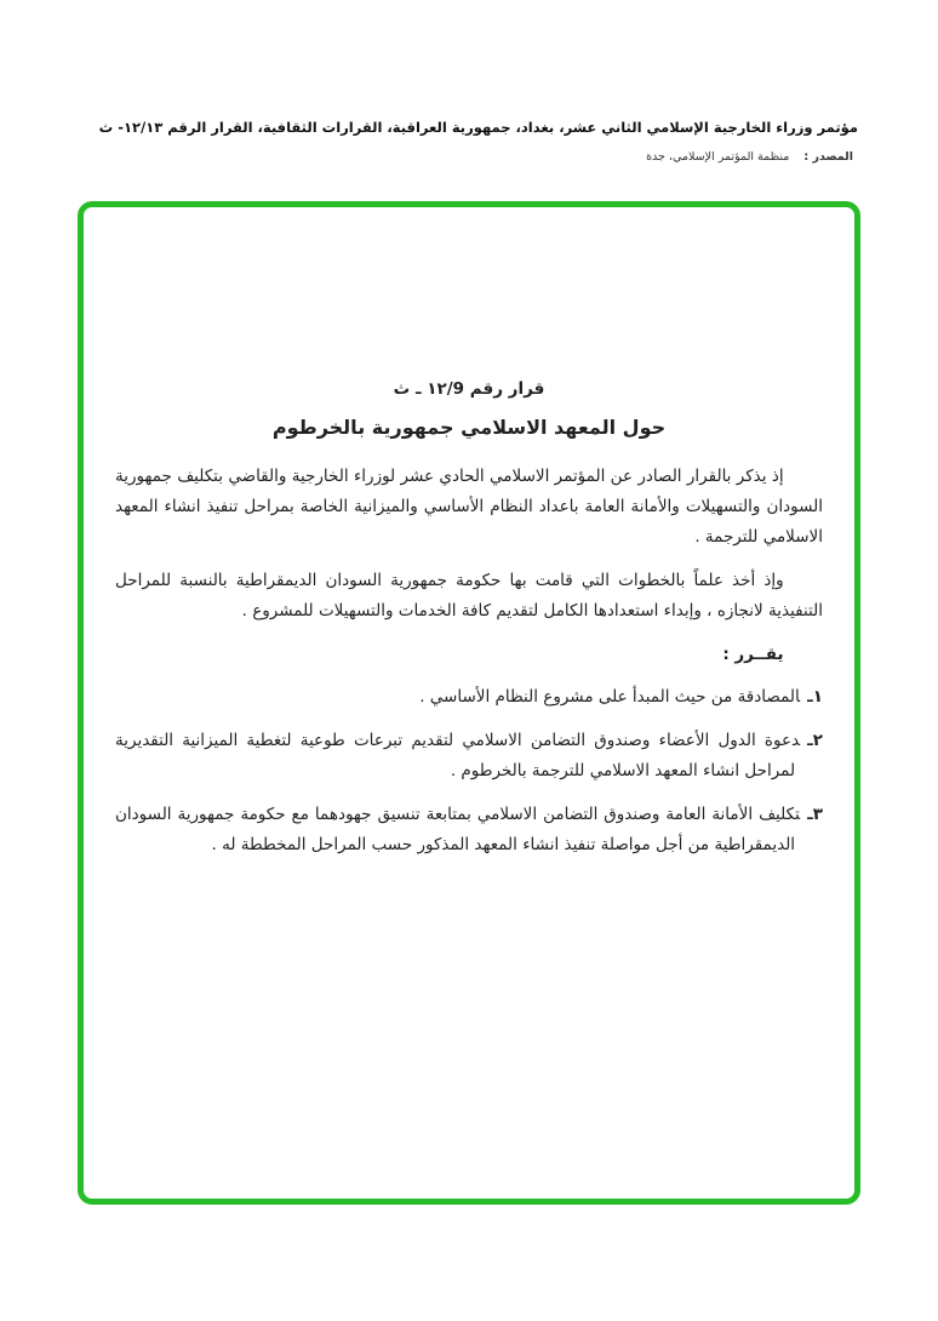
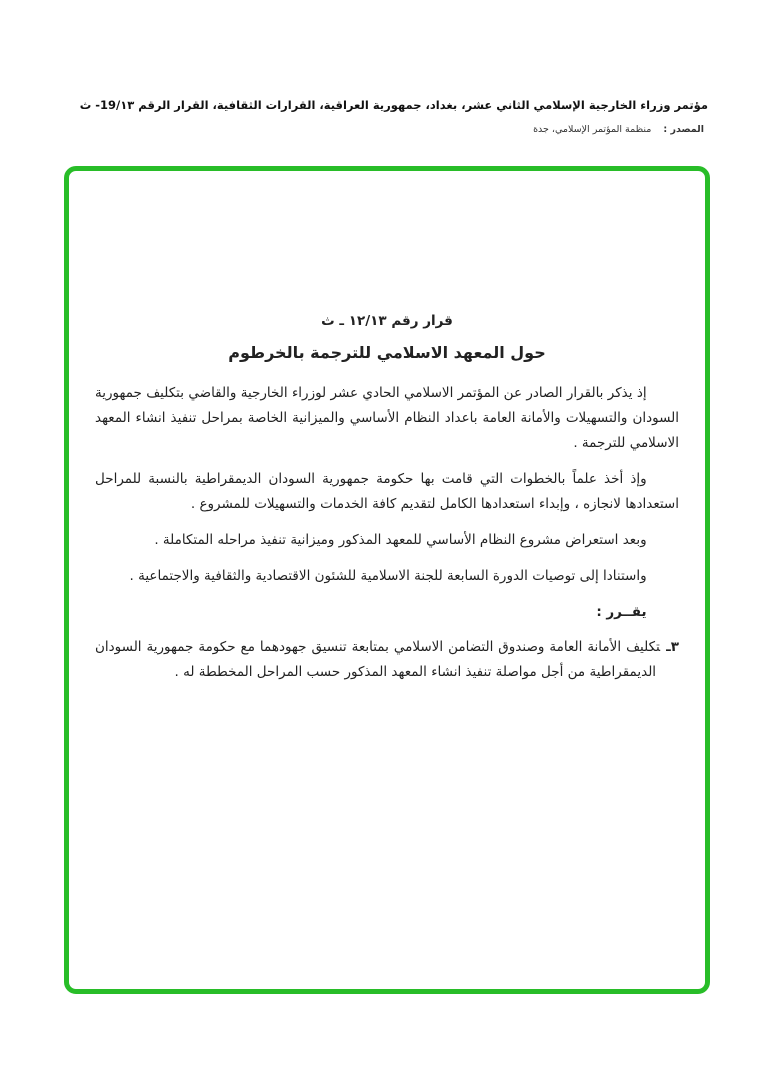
- مؤتمر وزراء الخارجية الإسلامي الثاني عشر، بغداد، جمهورية العراقية، القرارات الثقافية، القرار الرقم ١٢/١٣- ث
+ مؤتمر وزراء الخارجية الإسلامي الثاني عشر، بغداد، جمهورية العراقية، القرارات الثقافية، القرار الرقم 19/١٣- ث
  المصدر :منظمة المؤتمر الإسلامي، جدة
- قرار رقم ١٢/9 ـ ث
+ قرار رقم ١٢/١٣ ـ ث
- حول المعهد الاسلامي جمهورية بالخرطوم
+ حول المعهد الاسلامي للترجمة بالخرطوم
  إذ يذكر بالقرار الصادر عن المؤتمر الاسلامي الحادي عشر لوزراء الخارجية والقاضي بتكليف جمهورية السودان والتسهيلات والأمانة العامة باعداد النظام الأساسي والميزانية الخاصة بمراحل تنفيذ انشاء المعهد الاسلامي للترجمة .
- وإذ أخذ علماً بالخطوات التي قامت بها حكومة جمهورية السودان الديمقراطية بالنسبة للمراحل التنفيذية لانجازه ، وإبداء استعدادها الكامل لتقديم كافة الخدمات والتسهيلات للمشروع .
+ وإذ أخذ علماً بالخطوات التي قامت بها حكومة جمهورية السودان الديمقراطية بالنسبة للمراحل استعدادها لانجازه ، وإبداء استعدادها الكامل لتقديم كافة الخدمات والتسهيلات للمشروع .
+ وبعد استعراض مشروع النظام الأساسي للمعهد المذكور وميزانية تنفيذ مراحله المتكاملة .
+ واستنادا إلى توصيات الدورة السابعة للجنة الاسلامية للشئون الاقتصادية والثقافية والاجتماعية .
  يقــرر :
- ١ـالمصادقة من حيث المبدأ على مشروع النظام الأساسي .
- ٢ـدعوة الدول الأعضاء وصندوق التضامن الاسلامي لتقديم تبرعات طوعية لتغطية الميزانية التقديرية لمراحل انشاء المعهد الاسلامي للترجمة بالخرطوم .
  ٣ـتكليف الأمانة العامة وصندوق التضامن الاسلامي بمتابعة تنسيق جهودهما مع حكومة جمهورية السودان الديمقراطية من أجل مواصلة تنفيذ انشاء المعهد المذكور حسب المراحل المخططة له .
